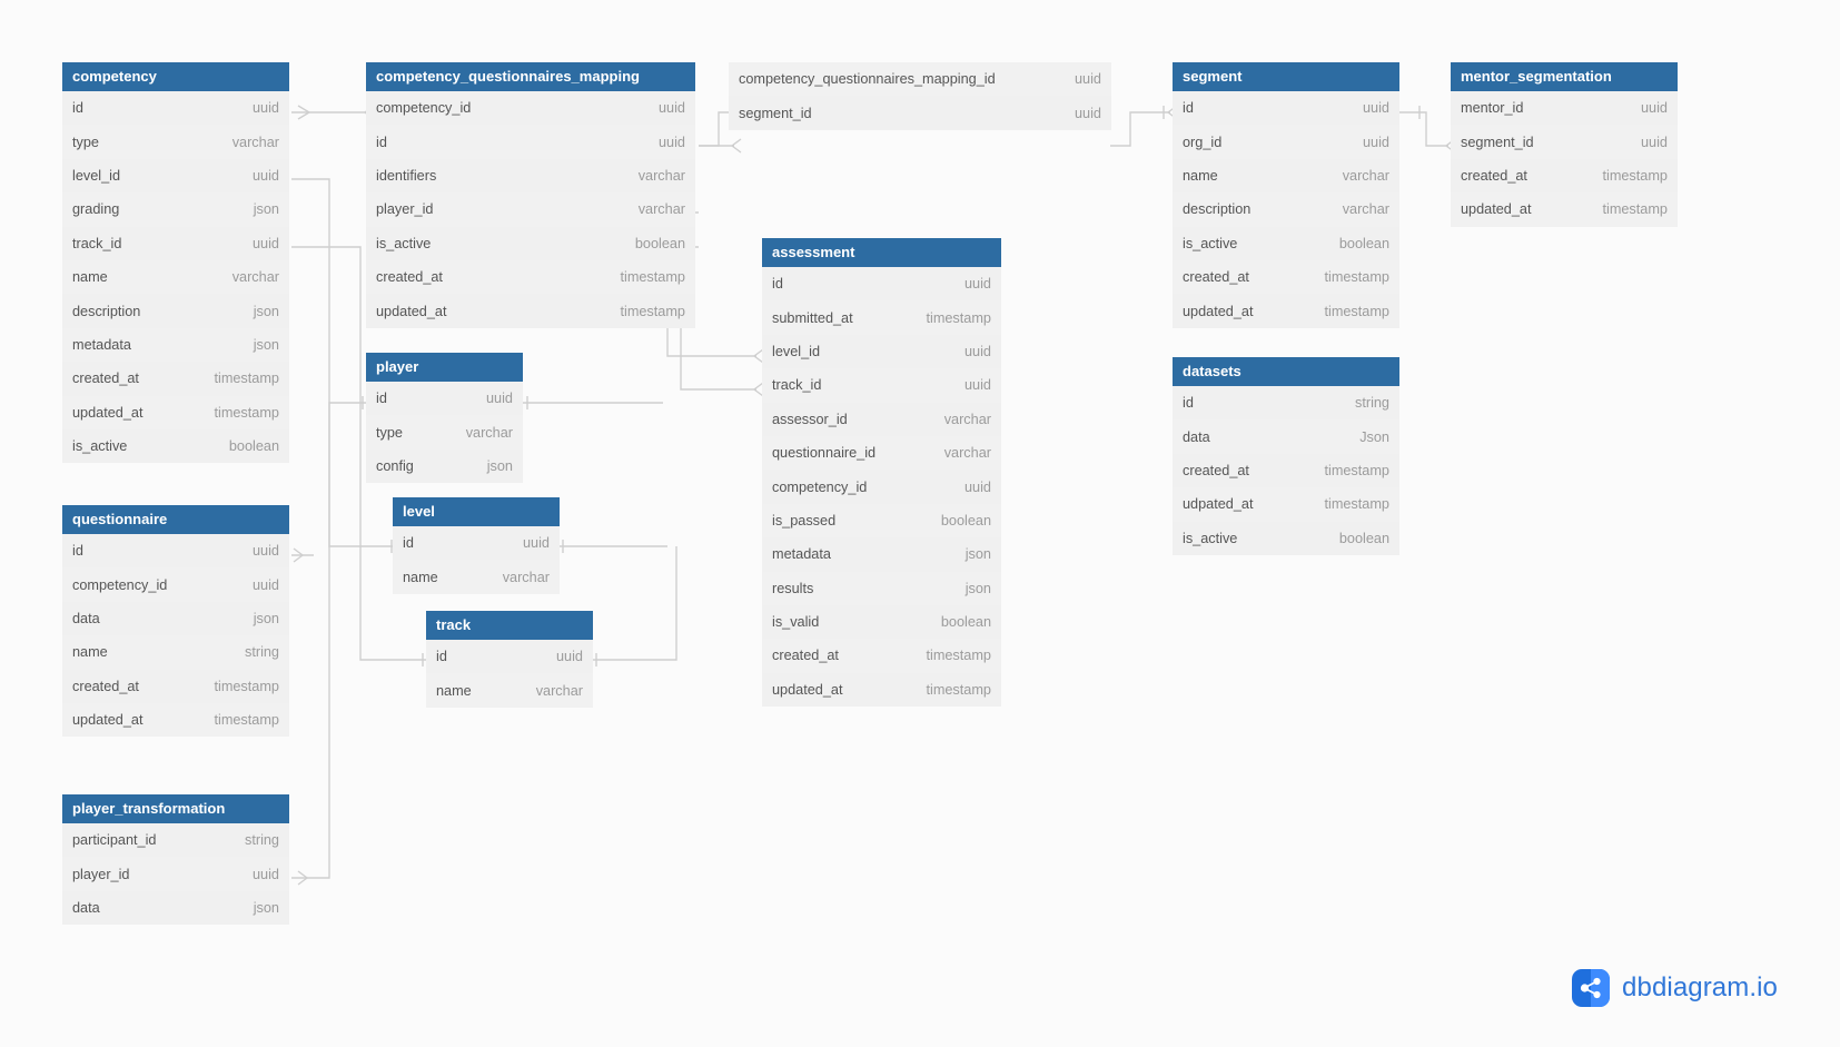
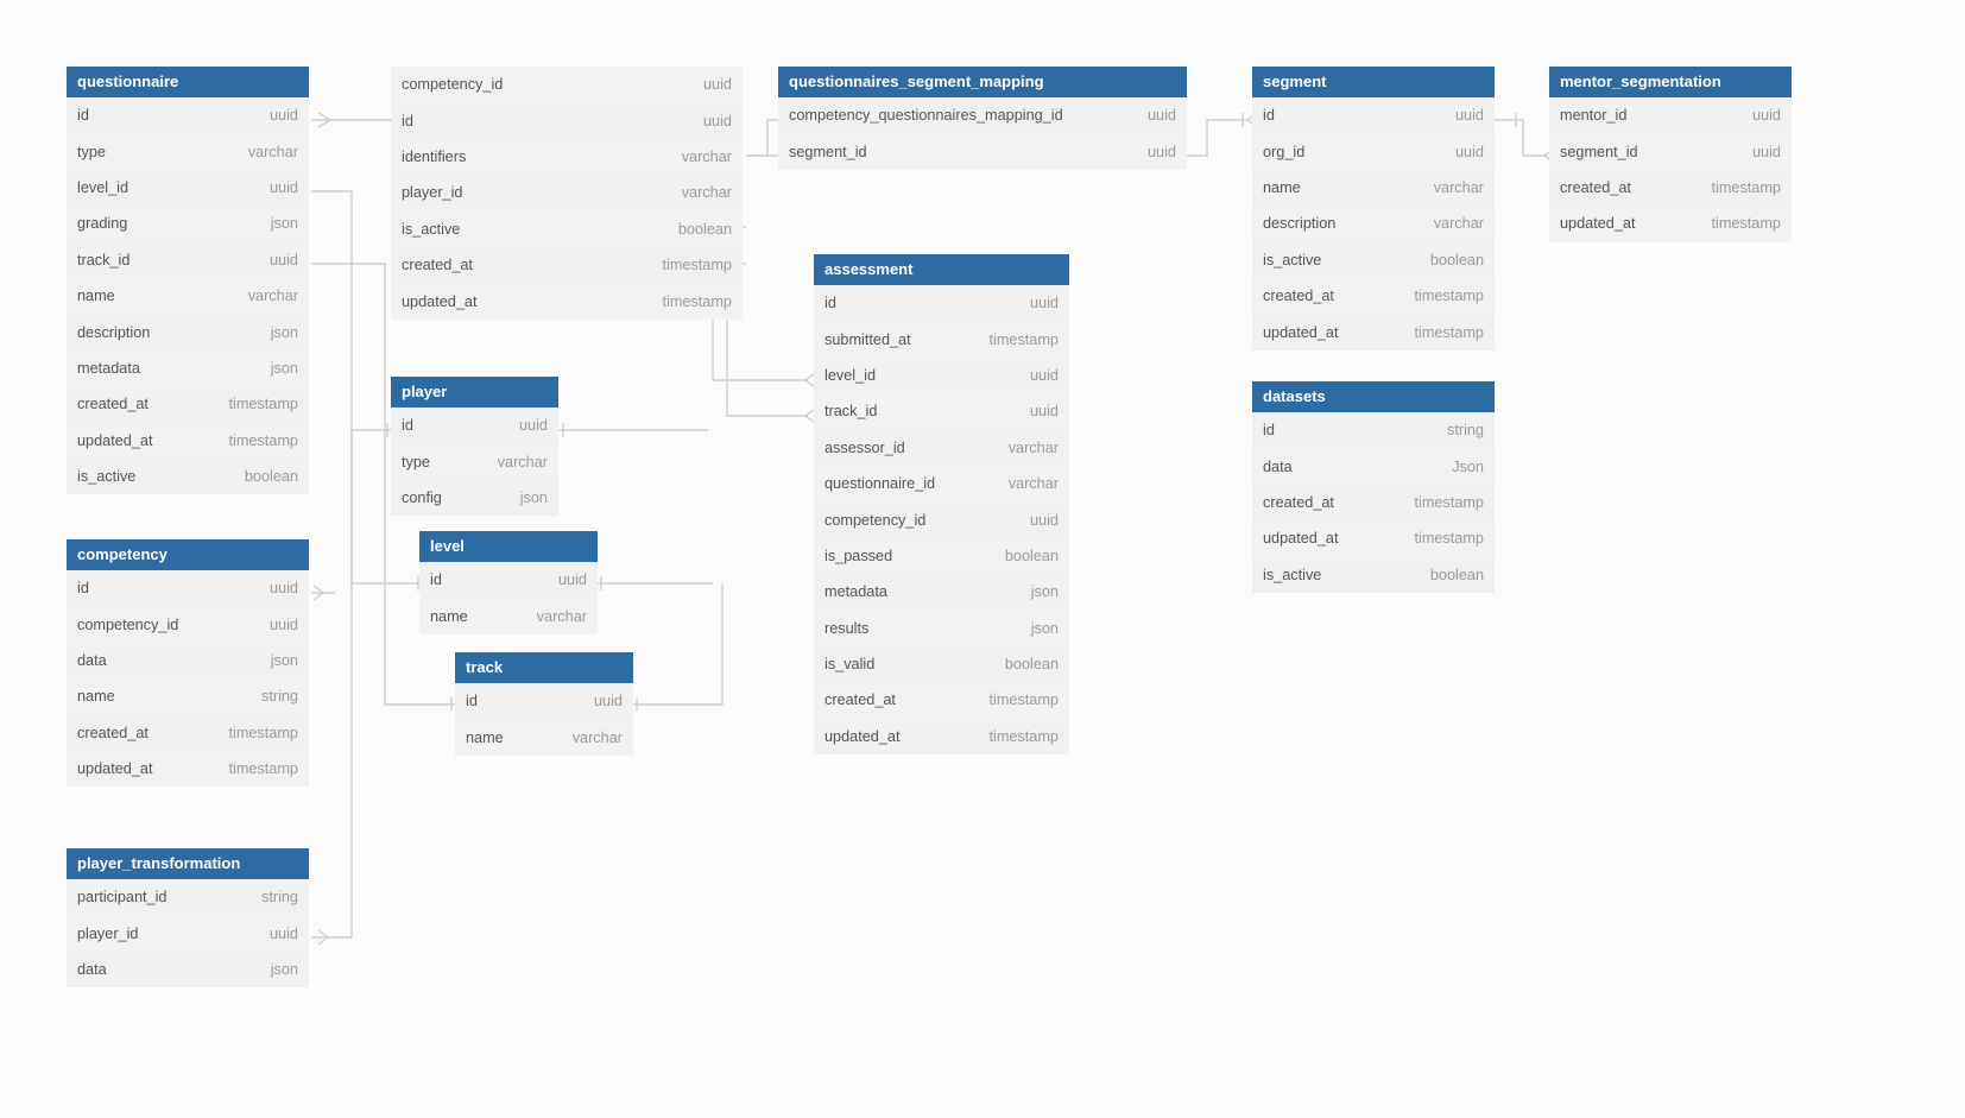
- competency
+ questionnaire
  id
  uuid
  type
  varchar
  level_id
  uuid
  grading
  json
  track_id
  uuid
  name
  varchar
  description
  json
  metadata
  json
  created_at
  timestamp
  updated_at
  timestamp
  is_active
  boolean
- questionnaire
+ competency
  id
  uuid
  competency_id
  uuid
  data
  json
  name
  string
  created_at
  timestamp
  updated_at
  timestamp
  player_transformation
  participant_id
  string
  player_id
  uuid
  data
  json
- competency_questionnaires_mapping
  competency_id
  uuid
  id
  uuid
  identifiers
  varchar
  player_id
  varchar
  is_active
  boolean
  created_at
  timestamp
  updated_at
  timestamp
  player
  id
  uuid
  type
  varchar
  config
  json
  level
  id
  uuid
  name
  varchar
  track
  id
  uuid
  name
  varchar
+ questionnaires_segment_mapping
  competency_questionnaires_mapping_id
  uuid
  segment_id
  uuid
  assessment
  id
  uuid
  submitted_at
  timestamp
  level_id
  uuid
  track_id
  uuid
  assessor_id
  varchar
  questionnaire_id
  varchar
  competency_id
  uuid
  is_passed
  boolean
  metadata
  json
  results
  json
  is_valid
  boolean
  created_at
  timestamp
  updated_at
  timestamp
  segment
  id
  uuid
  org_id
  uuid
  name
  varchar
  description
  varchar
  is_active
  boolean
  created_at
  timestamp
  updated_at
  timestamp
  datasets
  id
  string
  data
  Json
  created_at
  timestamp
  udpated_at
  timestamp
  is_active
  boolean
  mentor_segmentation
  mentor_id
  uuid
  segment_id
  uuid
  created_at
  timestamp
  updated_at
  timestamp
- dbdiagram.io
